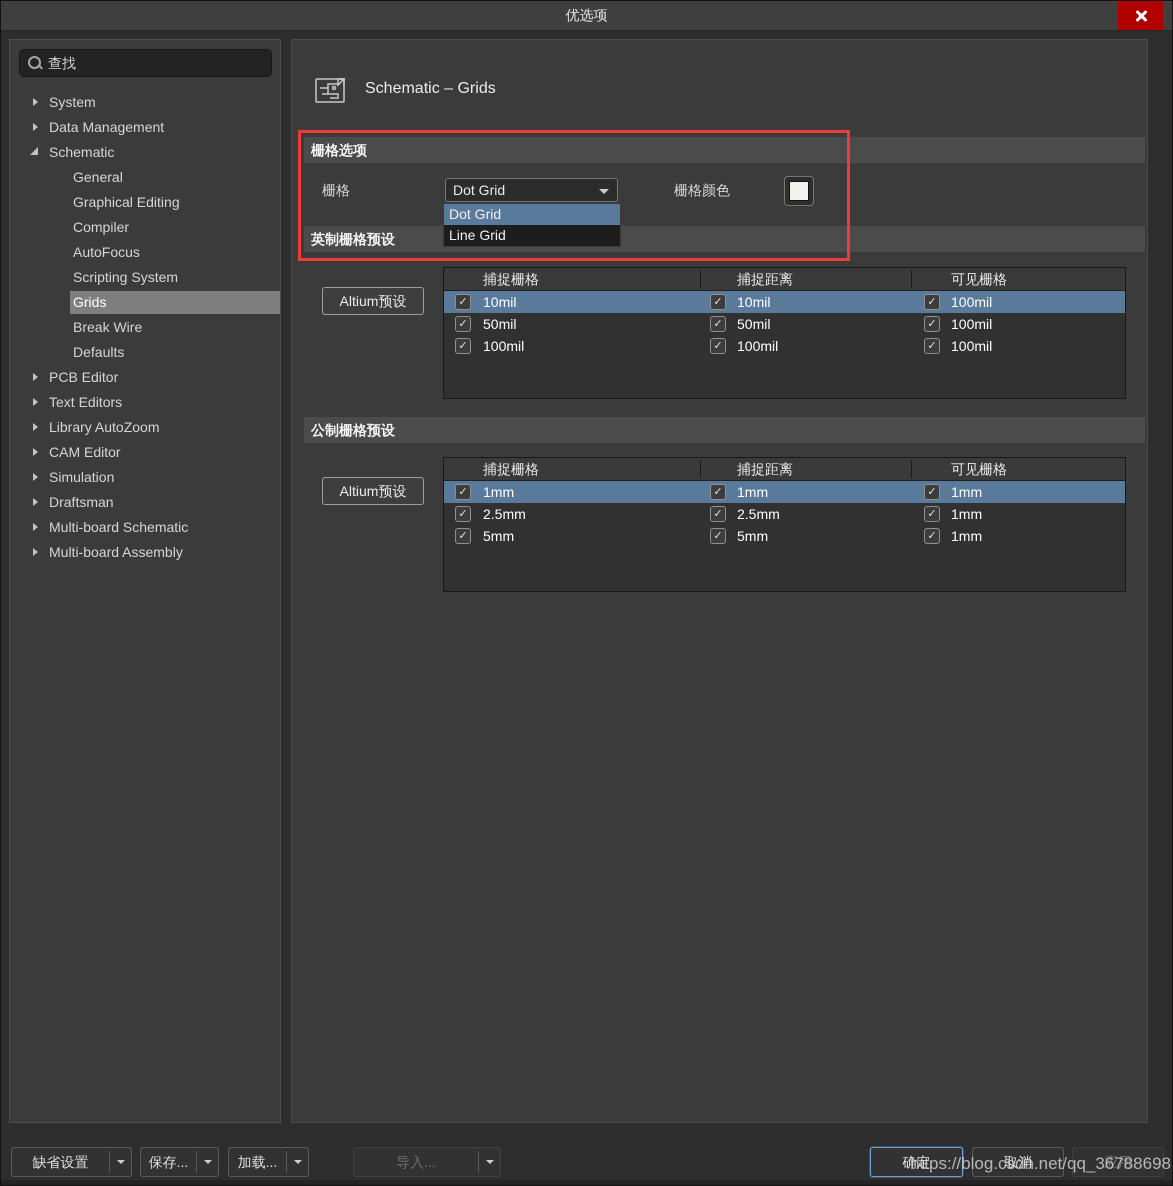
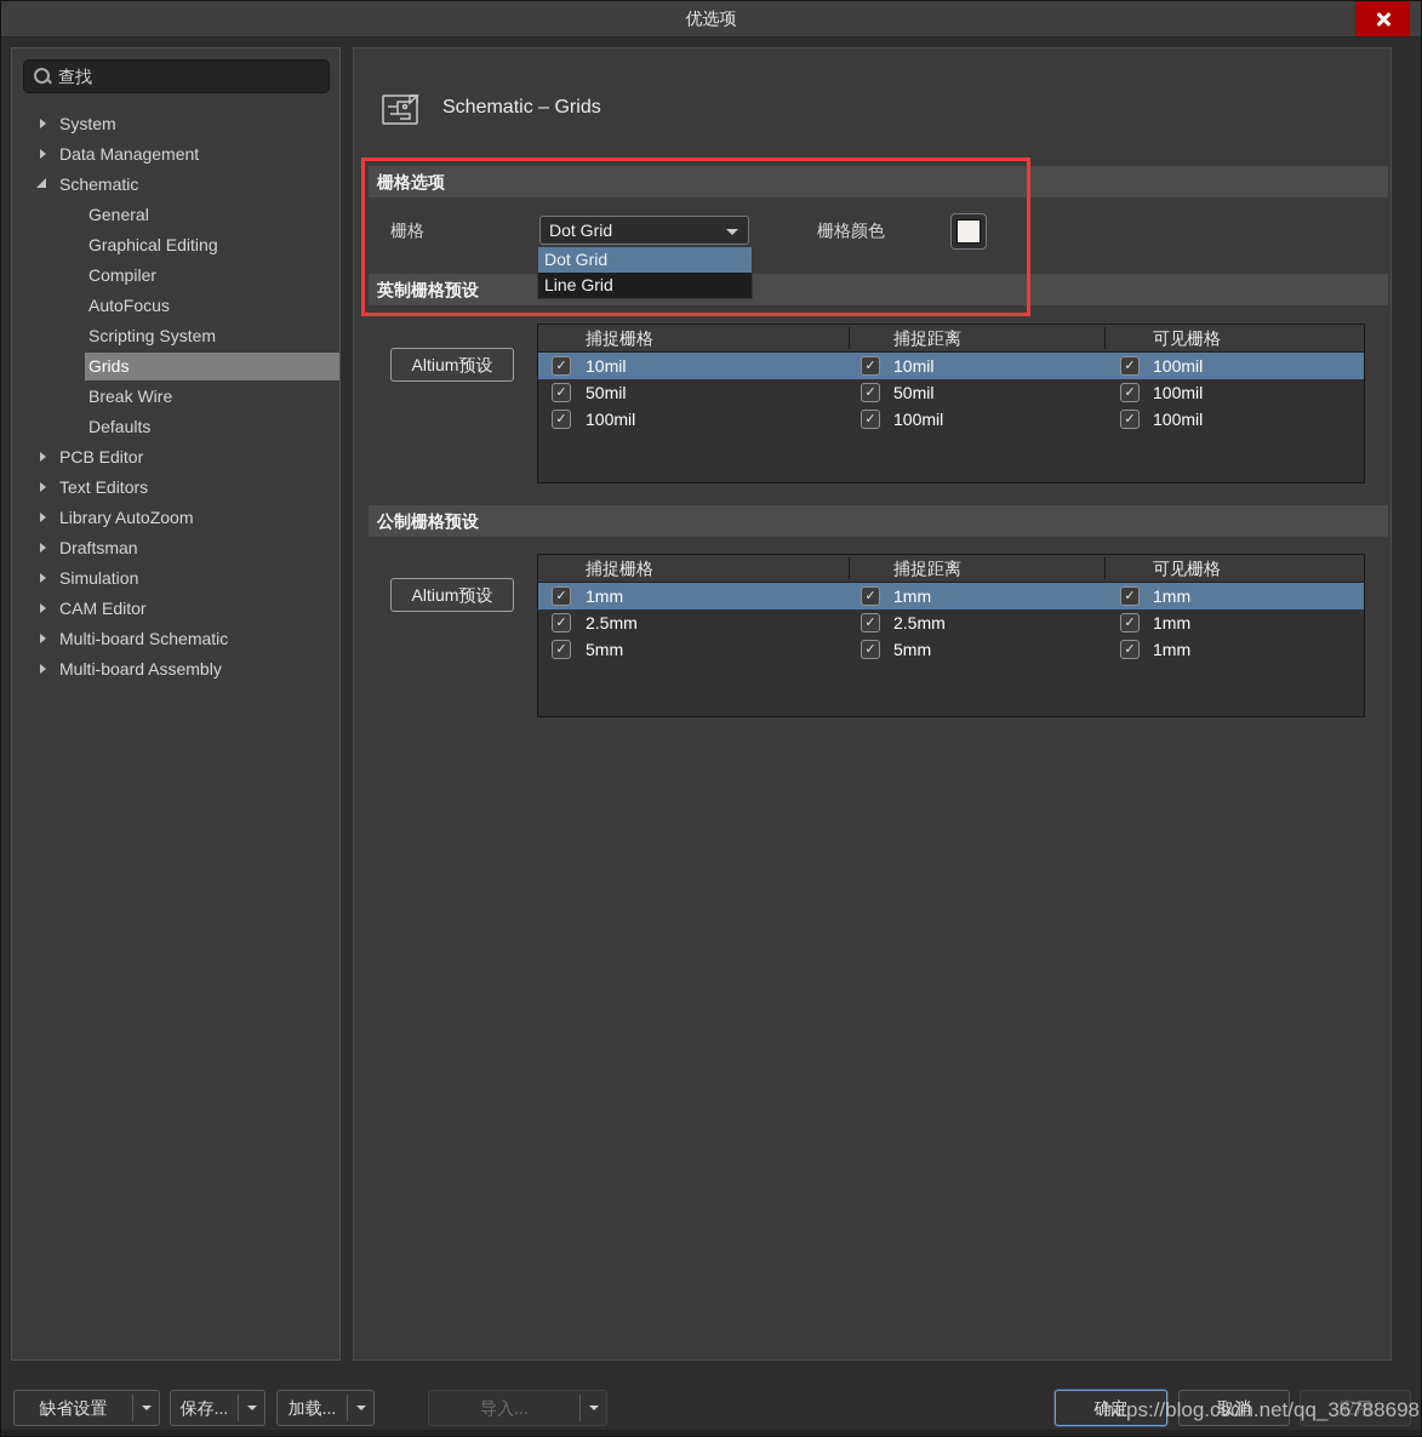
  优选项
  查找
  System
  Data Management
  Schematic
  General
  Graphical Editing
  Compiler
  AutoFocus
  Scripting System
  Grids
  Break Wire
  Defaults
  PCB Editor
  Text Editors
  Library AutoZoom
- CAM Editor
+ Draftsman
  Simulation
- Draftsman
+ CAM Editor
  Multi-board Schematic
  Multi-board Assembly
  Schematic – Grids
  栅格选项
  栅格
  Dot Grid
  栅格颜色
  Dot Grid
  Line Grid
  英制栅格预设
  Altium预设
  捕捉栅格
  捕捉距离
  可见栅格
  ✓
  10mil
  ✓
  10mil
  ✓
  100mil
  ✓
  50mil
  ✓
  50mil
  ✓
  100mil
  ✓
  100mil
  ✓
  100mil
  ✓
  100mil
  公制栅格预设
  Altium预设
  捕捉栅格
  捕捉距离
  可见栅格
  ✓
  1mm
  ✓
  1mm
  ✓
  1mm
  ✓
  2.5mm
  ✓
  2.5mm
  ✓
  1mm
  ✓
  5mm
  ✓
  5mm
  ✓
  1mm
  缺省设置
  保存...
  加载...
  导入...
  确定
  取消
  应用
  https://blog.csdn.net/qq_36788698
